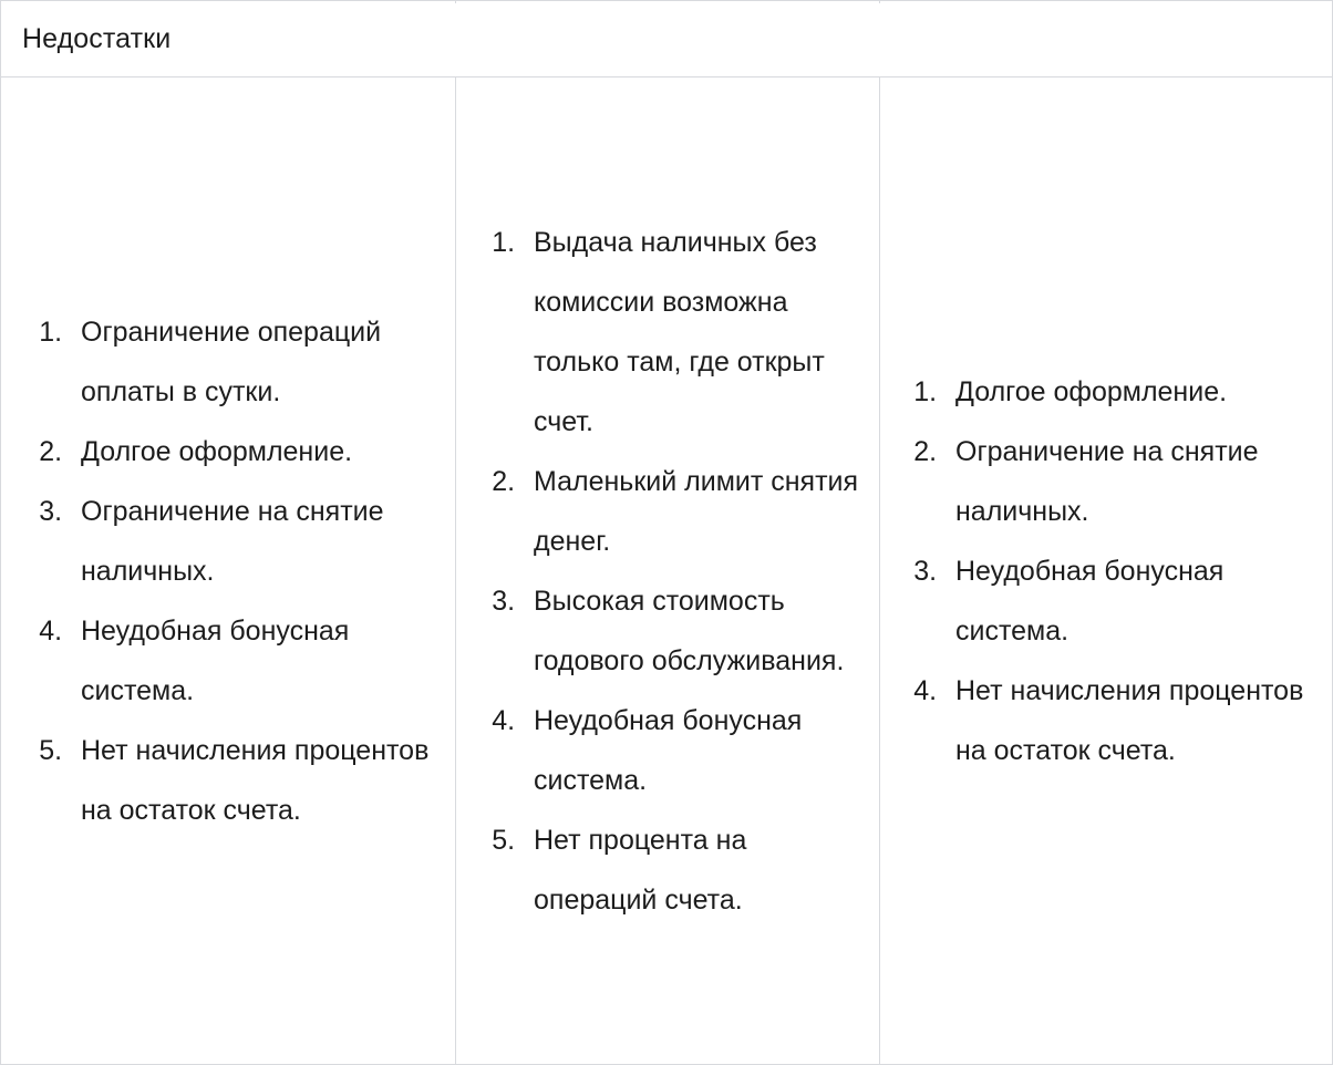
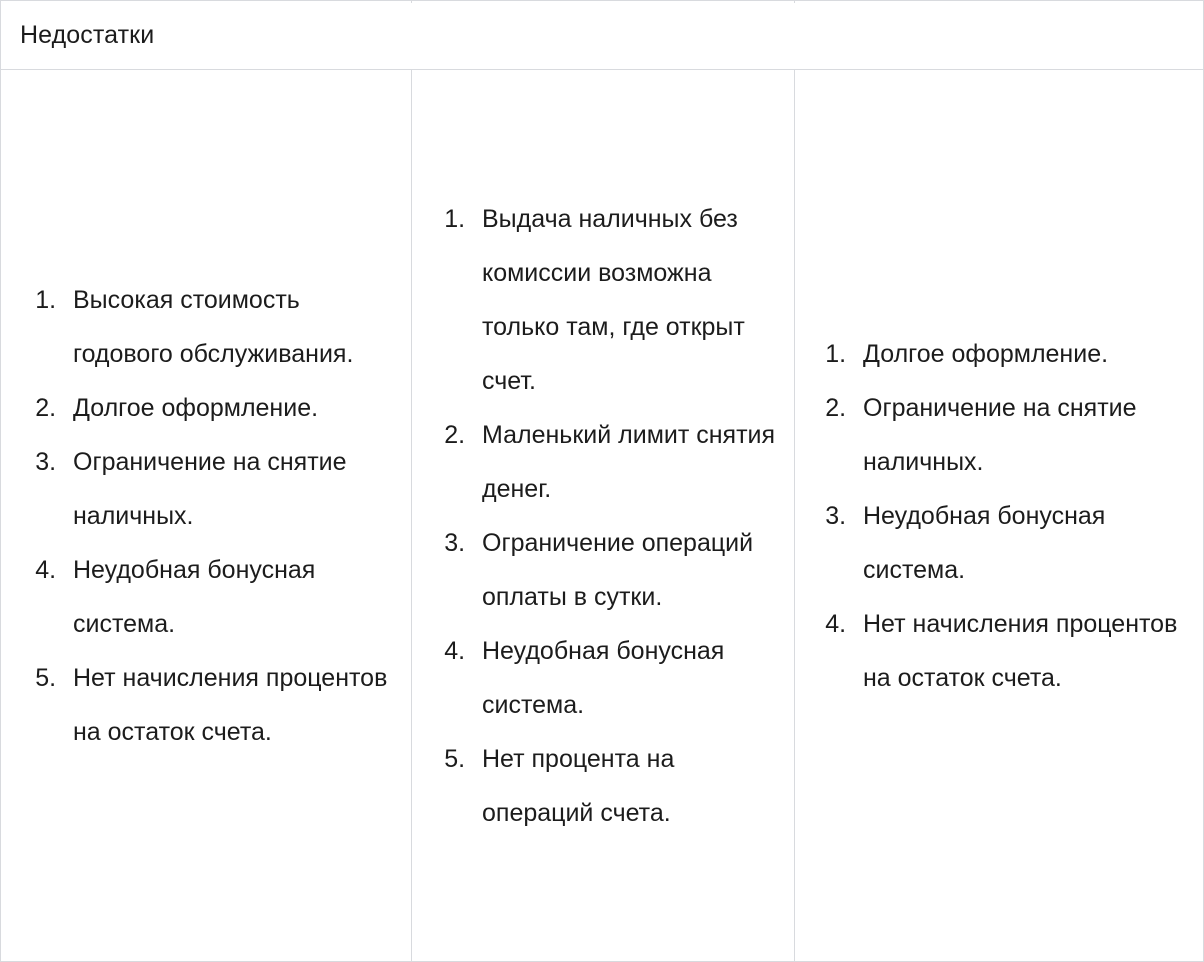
  Недостатки
- Ограничение операций оплаты в сутки.
+ Высокая стоимость годового обслуживания.
  Долгое оформление.
  Ограничение на снятие наличных.
  Неудобная бонусная система.
  Нет начисления процентов на остаток счета.
  Выдача наличных без комиссии возможна только там, где открыт счет.
  Маленький лимит снятия денег.
- Высокая стоимость годового обслуживания.
+ Ограничение операций оплаты в сутки.
  Неудобная бонусная система.
  Нет процента на операций счета.
  Долгое оформление.
  Ограничение на снятие наличных.
  Неудобная бонусная система.
  Нет начисления процентов на остаток счета.
